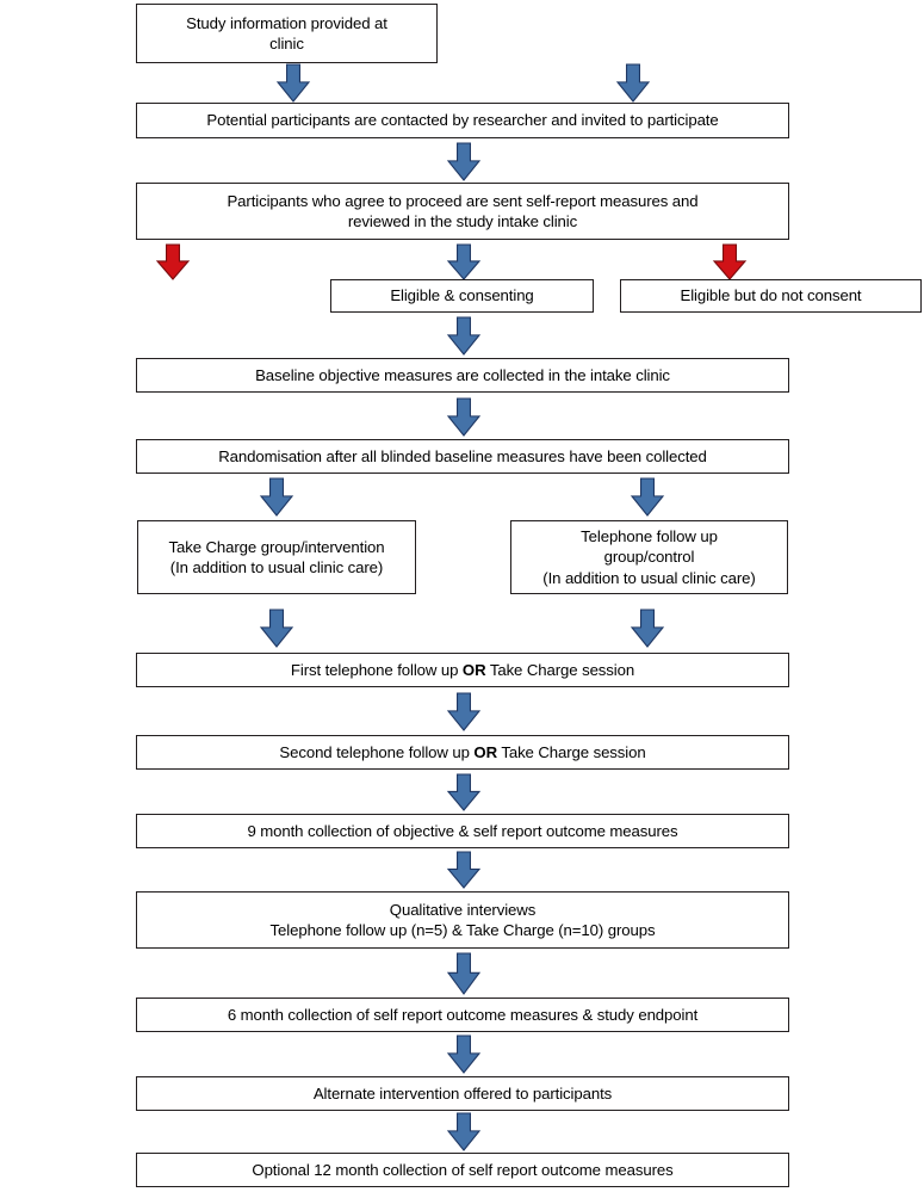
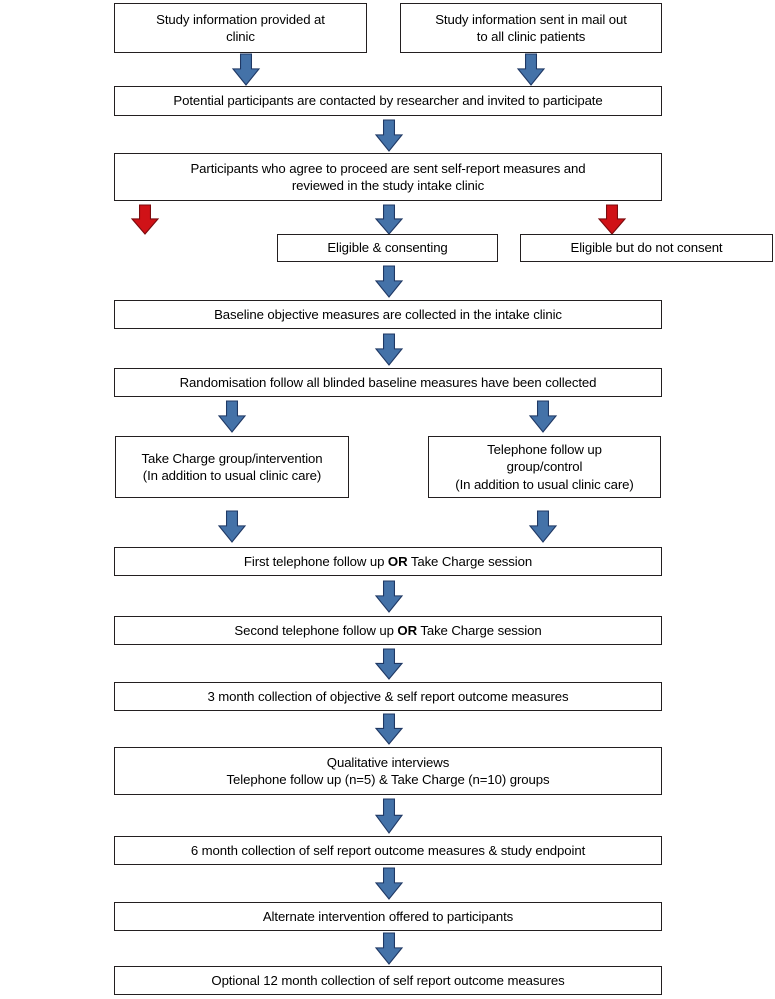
  Study information provided at
  clinic
+ Study information sent in mail out
+ to all clinic patients
  Potential participants are contacted by researcher and invited to participate
  Participants who agree to proceed are sent self-report measures and
  reviewed in the study intake clinic
  Eligible & consenting
  Eligible but do not consent
  Baseline objective measures are collected in the intake clinic
- Randomisation after all blinded baseline measures have been collected
+ Randomisation follow all blinded baseline measures have been collected
  Take Charge group/intervention
  (In addition to usual clinic care)
  Telephone follow up
  group/control
  (In addition to usual clinic care)
  First telephone follow up OR Take Charge session
  Second telephone follow up OR Take Charge session
- 9 month collection of objective & self report outcome measures
+ 3 month collection of objective & self report outcome measures
  Qualitative interviews
  Telephone follow up (n=5) & Take Charge (n=10) groups
  6 month collection of self report outcome measures & study endpoint
  Alternate intervention offered to participants
  Optional 12 month collection of self report outcome measures
